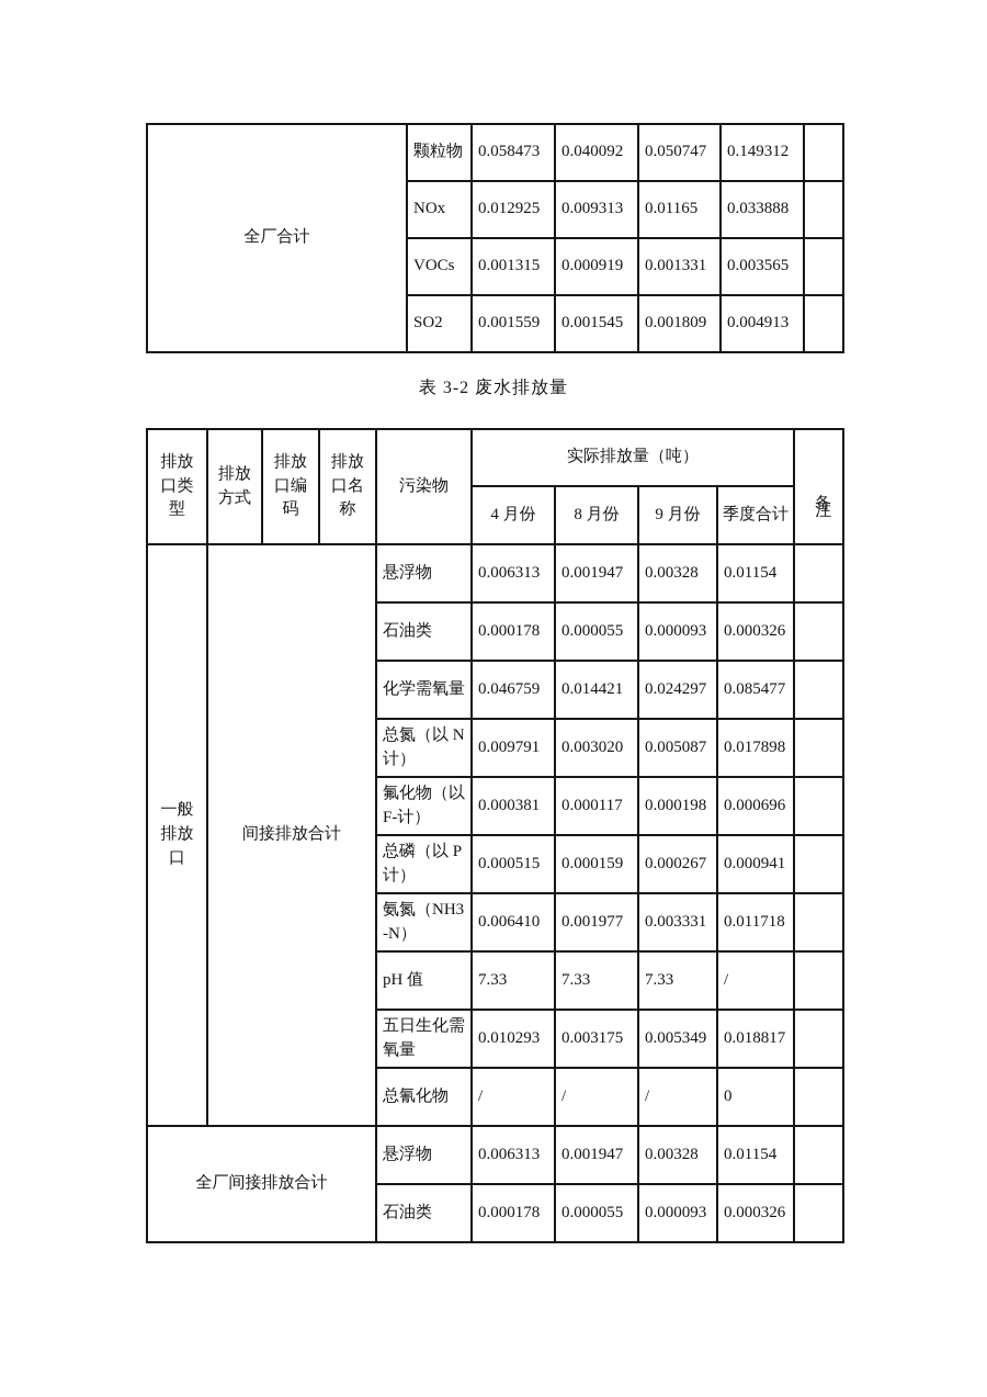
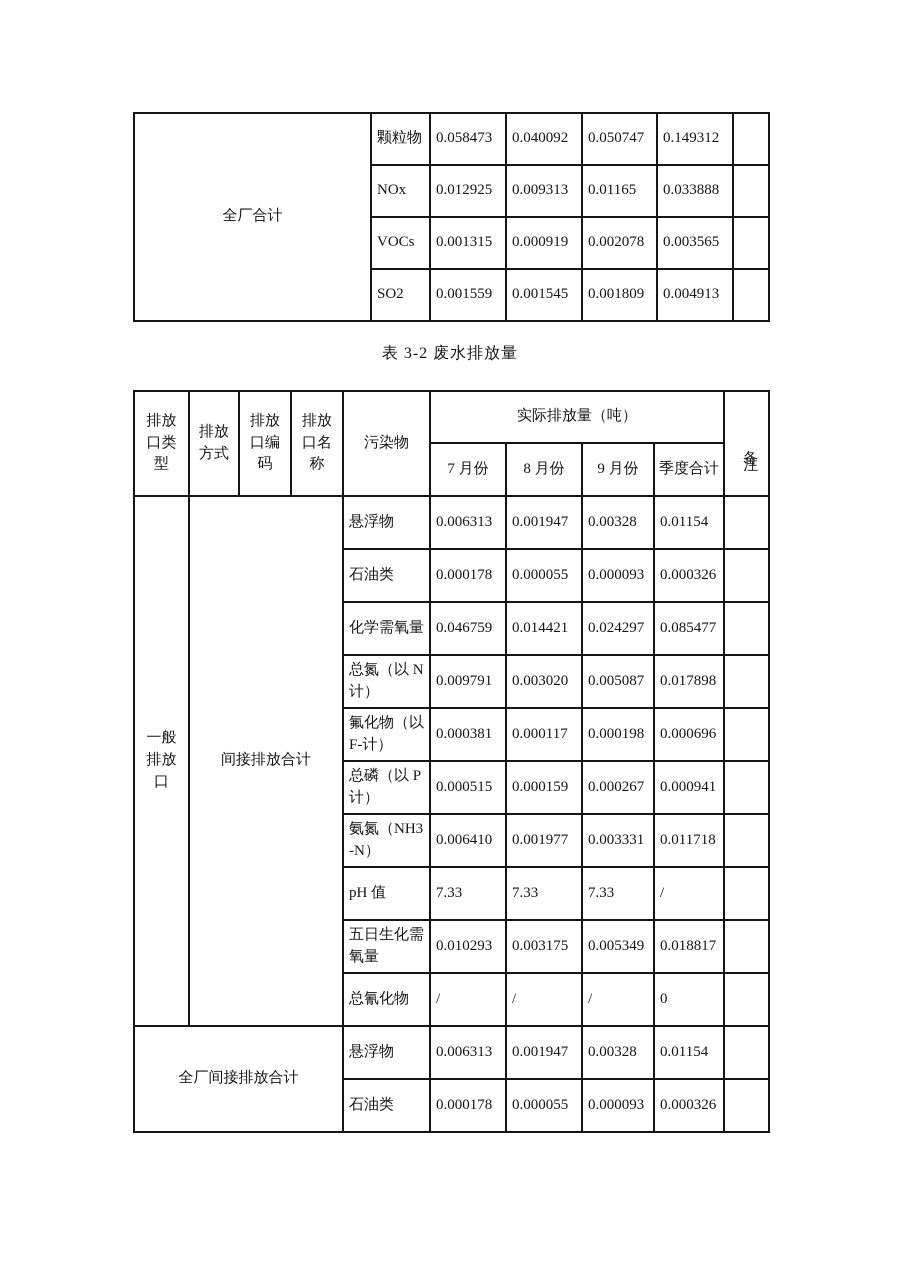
  全厂合计	颗粒物	0.058473	0.040092	0.050747	0.149312
  NOx	0.012925	0.009313	0.01165	0.033888
- VOCs	0.001315	0.000919	0.001331	0.003565
+ VOCs	0.001315	0.000919	0.002078	0.003565
  SO2	0.001559	0.001545	0.001809	0.004913
  表 3-2 废水排放量
  排放口类型	排放方式	排放口编码	排放口名称	污染物	实际排放量（吨）
- 4 月份	8 月份	9 月份	季度合计
+ 7 月份	8 月份	9 月份	季度合计
  一般排放口	间接排放合计	悬浮物	0.006313	0.001947	0.00328	0.01154
  石油类	0.000178	0.000055	0.000093	0.000326
  化学需氧量	0.046759	0.014421	0.024297	0.085477
  总氮（以 N 计）	0.009791	0.003020	0.005087	0.017898
  氟化物（以 F-计）	0.000381	0.000117	0.000198	0.000696
  总磷（以 P 计）	0.000515	0.000159	0.000267	0.000941
  氨氮（NH3-N）	0.006410	0.001977	0.003331	0.011718
  pH 值	7.33	7.33	7.33	/
  五日生化需氧量	0.010293	0.003175	0.005349	0.018817
  总氰化物	/	/	/	0
  全厂间接排放合计	悬浮物	0.006313	0.001947	0.00328	0.01154
  石油类	0.000178	0.000055	0.000093	0.000326
